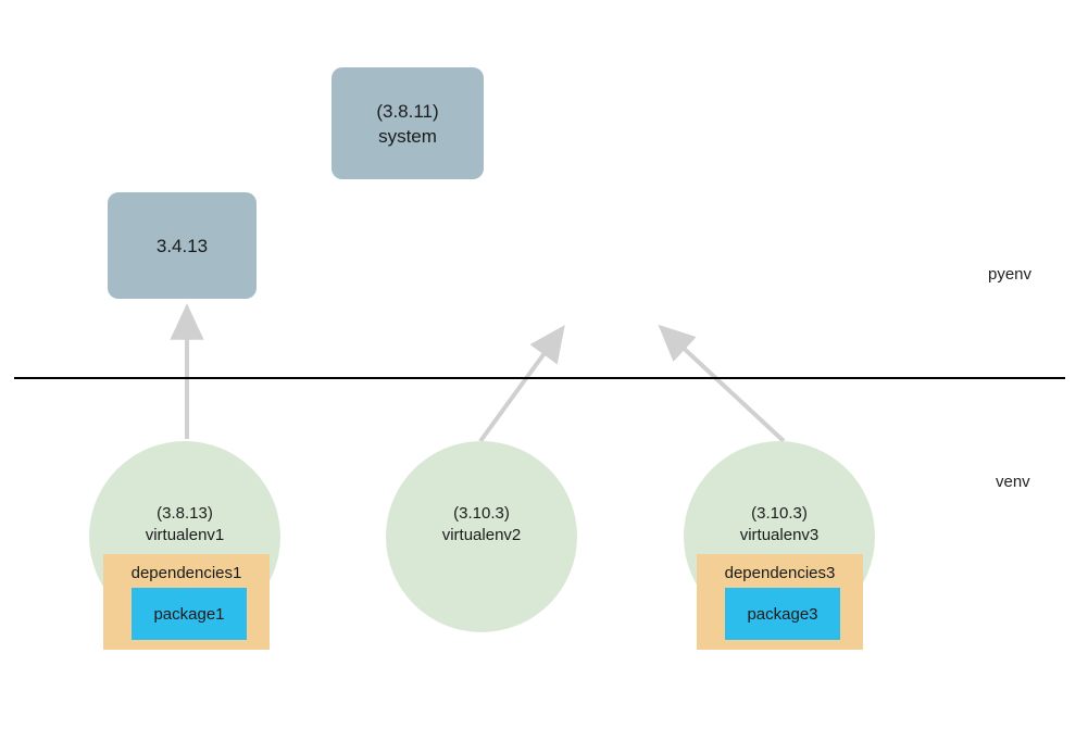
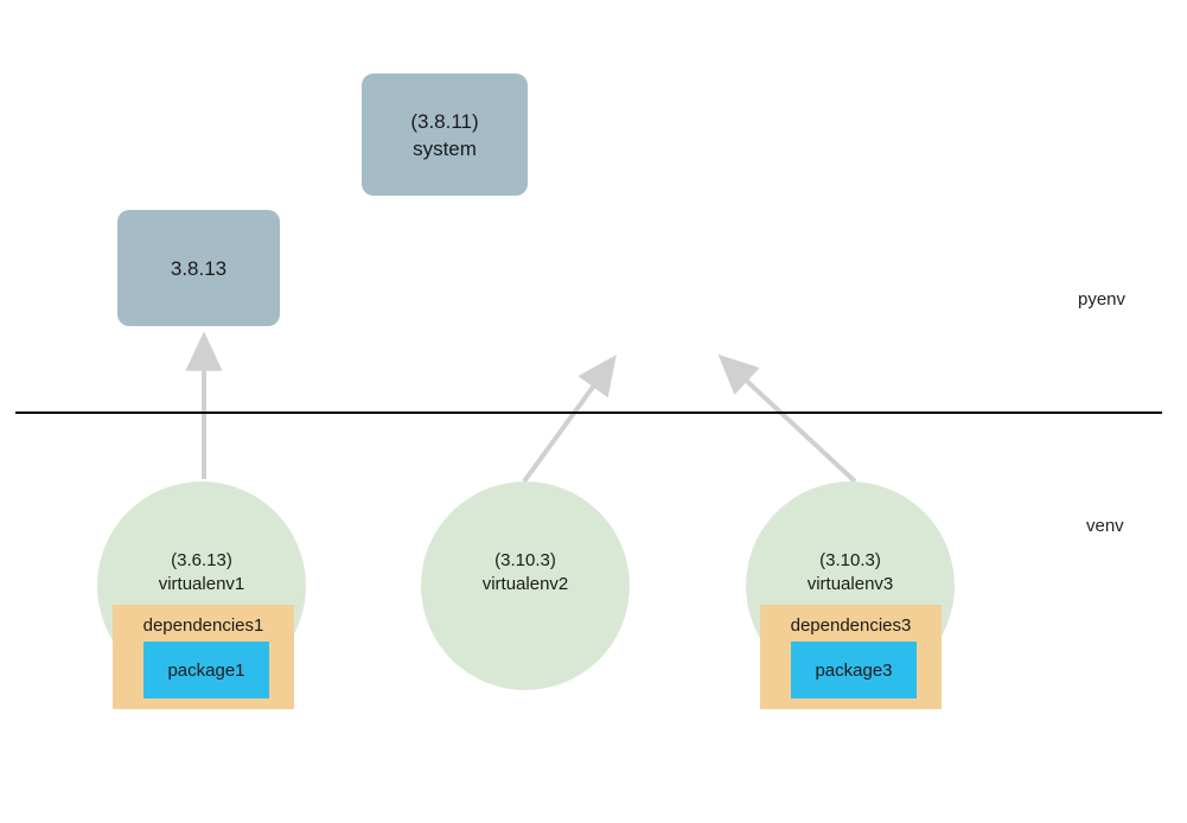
  (3.8.11)
  system
- 3.4.13
+ 3.8.13
- (3.8.13)
+ (3.6.13)
  virtualenv1
  dependencies1
  package1
  (3.10.3)
  virtualenv2
  (3.10.3)
  virtualenv3
  dependencies3
  package3
  pyenv
  venv
